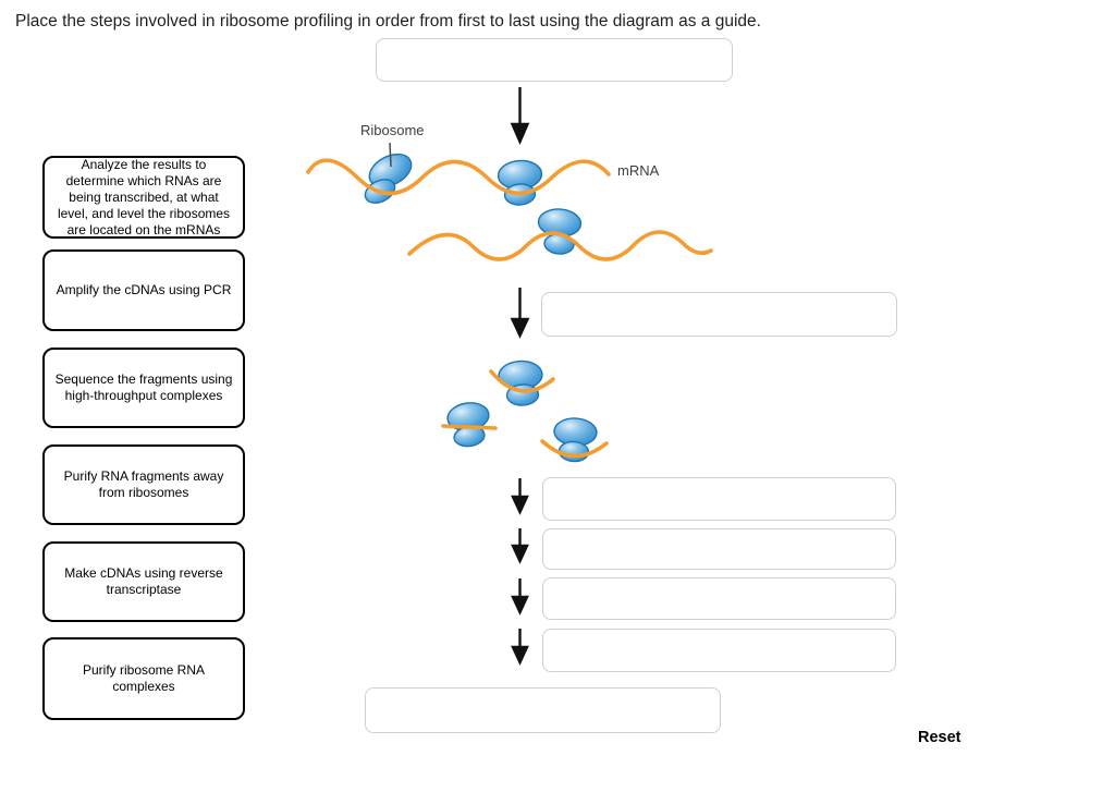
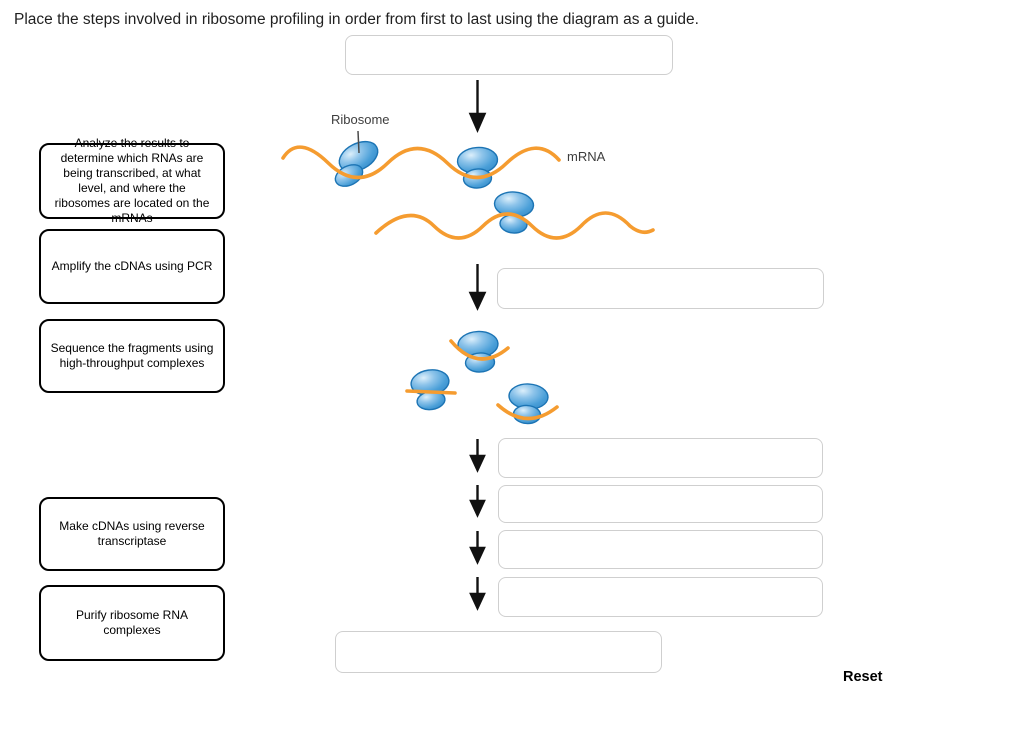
  Place the steps involved in ribosome profiling in order from first to last using the diagram as a guide.
- Analyze the results to determine which RNAs are being transcribed, at what level, and level the ribosomes are located on the mRNAs
+ Analyze the results to determine which RNAs are being transcribed, at what level, and where the ribosomes are located on the mRNAs
  Amplify the cDNAs using PCR
  Sequence the fragments using high-throughput complexes
- Purify RNA fragments away from ribosomes
  Make cDNAs using reverse transcriptase
  Purify ribosome RNA complexes
  Ribosome
  mRNA
  Reset
